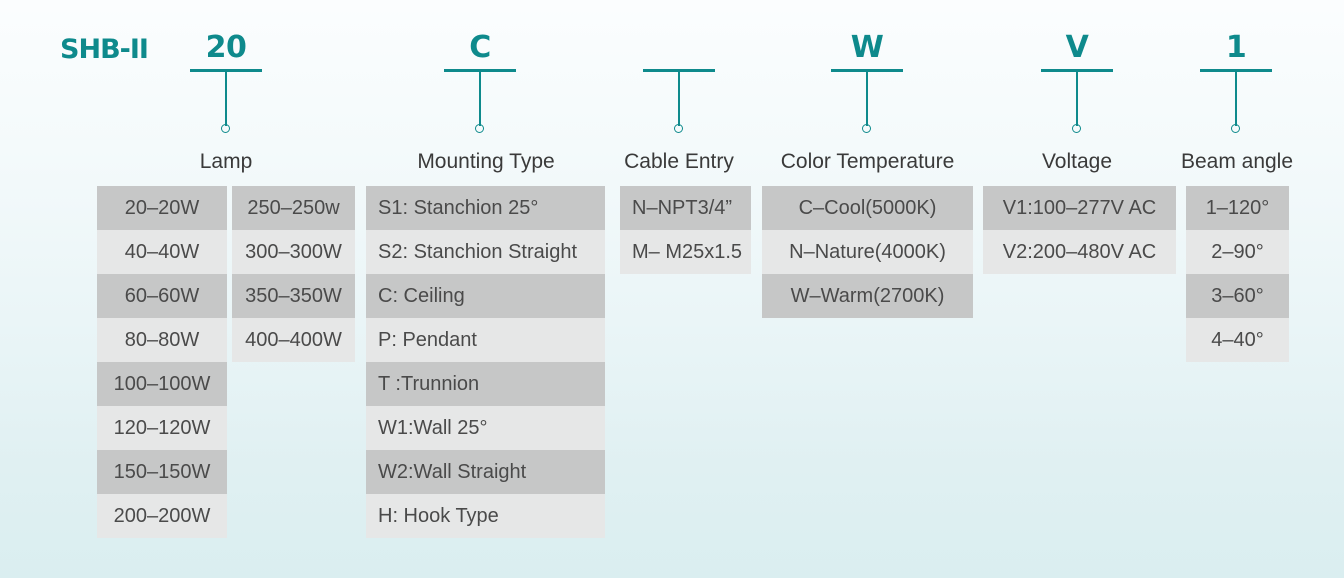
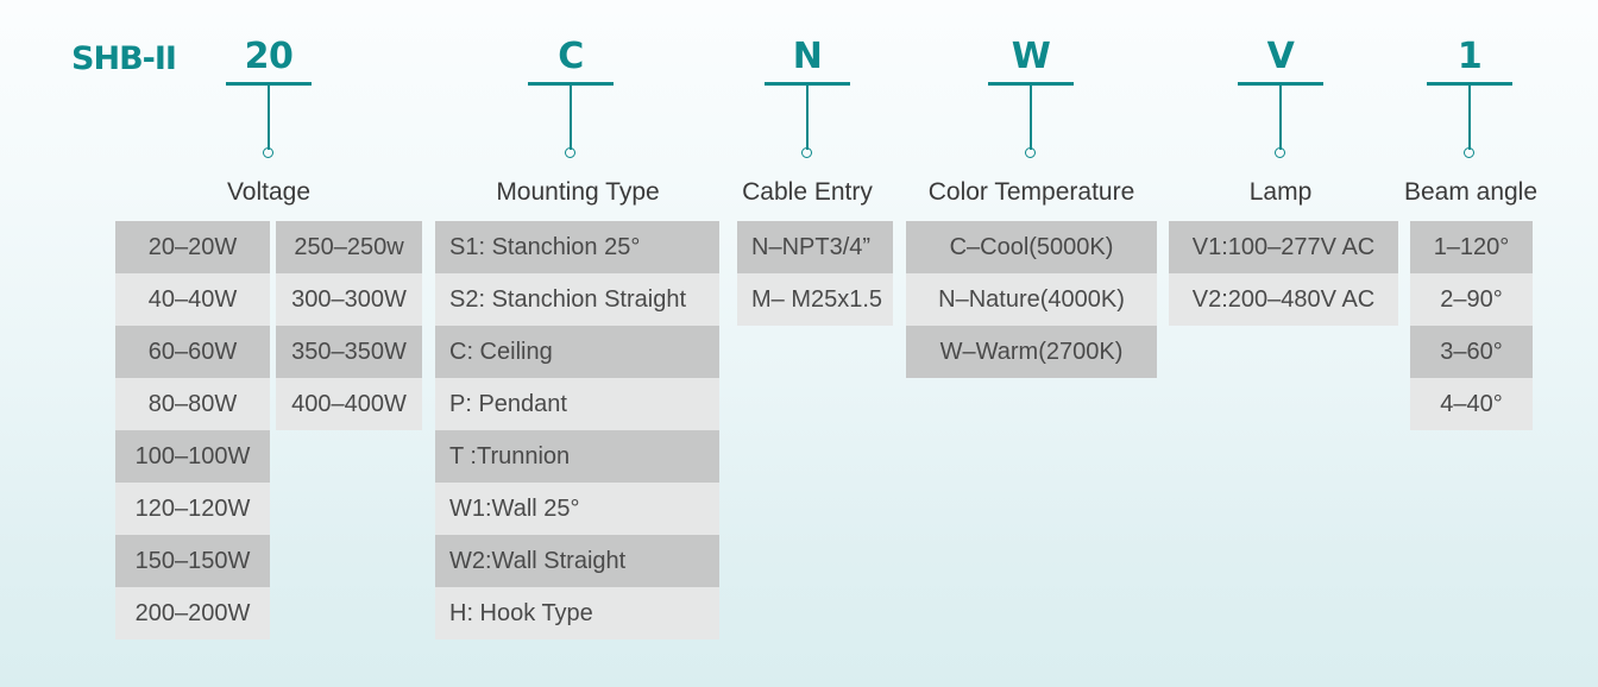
  SHB-II
  20
  C
+ N
  W
  V
  1
- Lamp
+ Voltage
  Mounting Type
  Cable Entry
  Color Temperature
- Voltage
+ Lamp
  Beam angle
  20–20W
  40–40W
  60–60W
  80–80W
  100–100W
  120–120W
  150–150W
  200–200W
  250–250w
  300–300W
  350–350W
  400–400W
  S1: Stanchion 25°
  S2: Stanchion Straight
  C: Ceiling
  P: Pendant
  T :Trunnion
  W1:Wall 25°
  W2:Wall Straight
  H: Hook Type
  N–NPT3/4”
  M– M25x1.5
  C–Cool(5000K)
  N–Nature(4000K)
  W–Warm(2700K)
  V1:100–277V AC
  V2:200–480V AC
  1–120°
  2–90°
  3–60°
  4–40°
